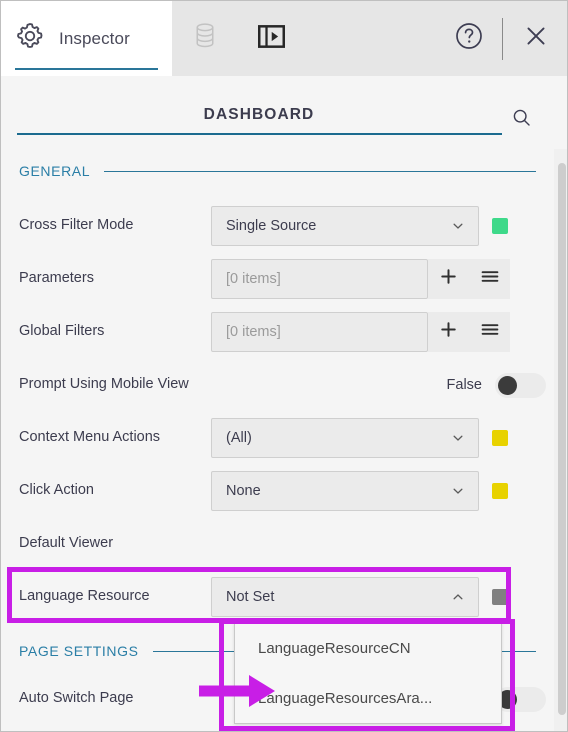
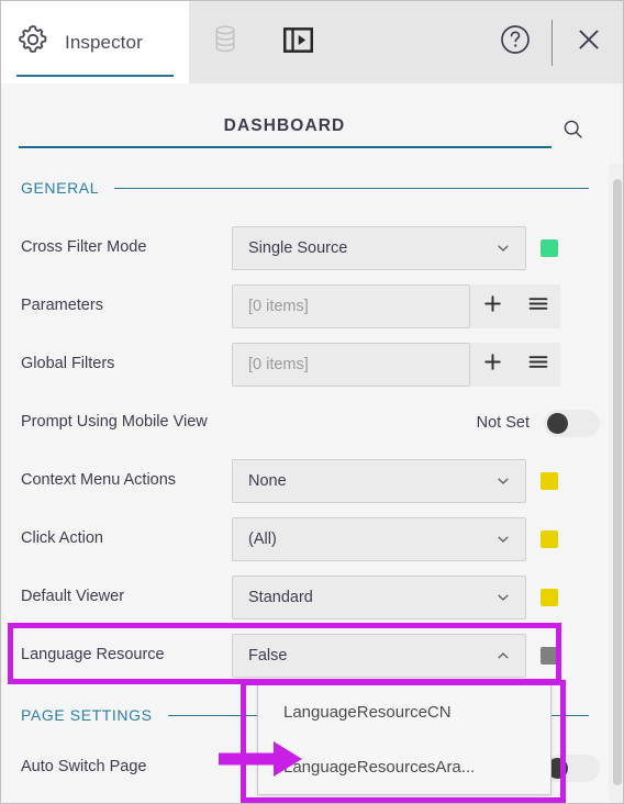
  Inspector
  DASHBOARD
  GENERAL
  Cross Filter Mode
  Single Source
  Parameters
  [0 items]
  Global Filters
  [0 items]
  Prompt Using Mobile View
- False
+ Not Set
  Context Menu Actions
- (All)
+ None
  Click Action
- None
+ (All)
  Default Viewer
+ Standard
  Language Resource
- Not Set
+ False
  PAGE SETTINGS
  Auto Switch Page
  LanguageResourceCN
  anguageResourcesAra...
